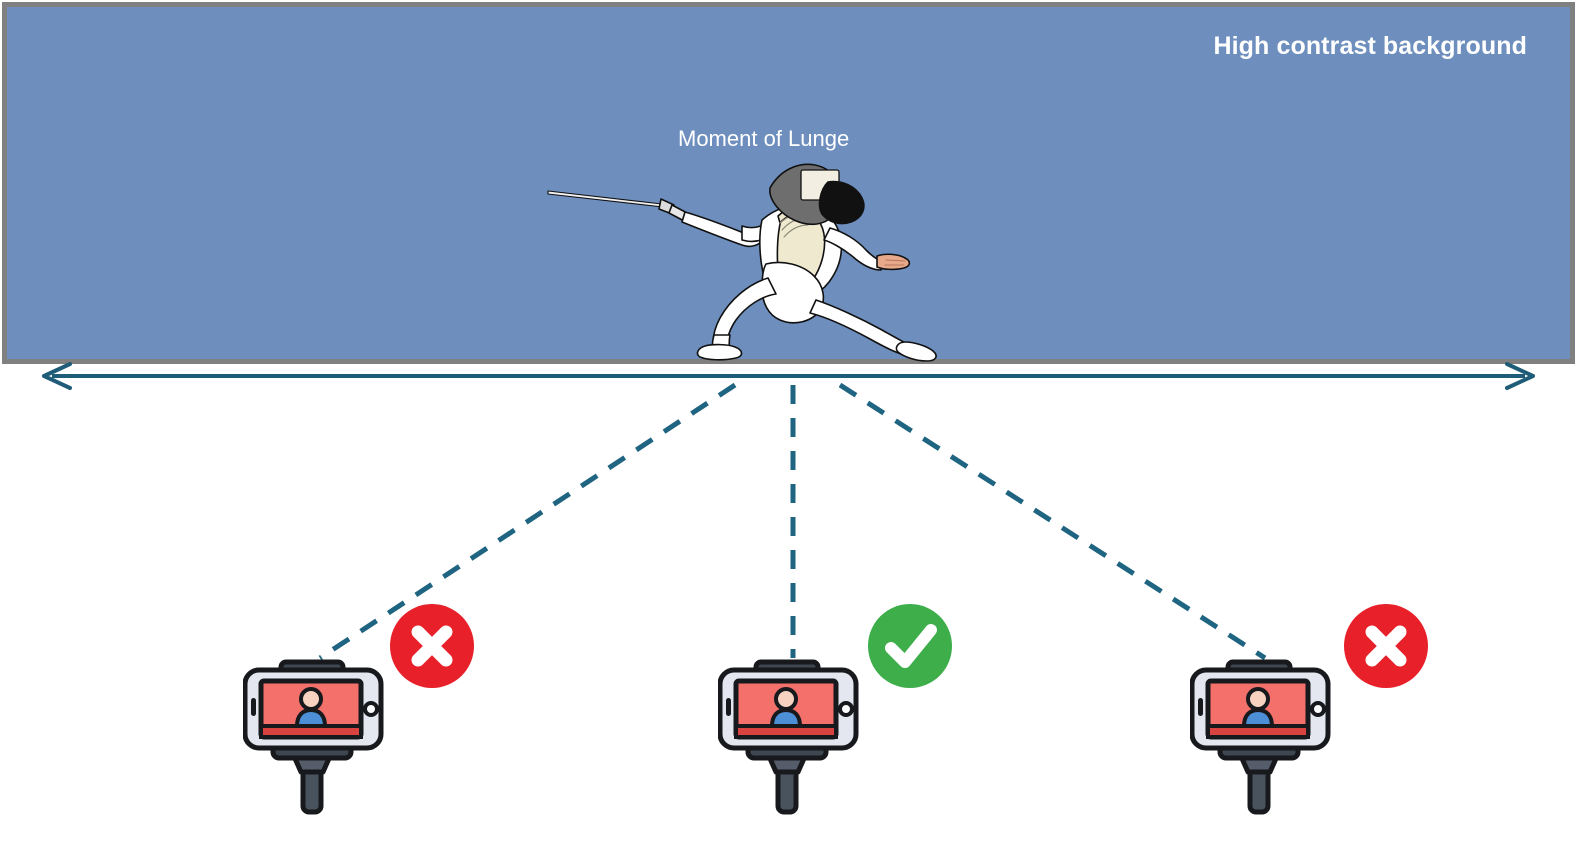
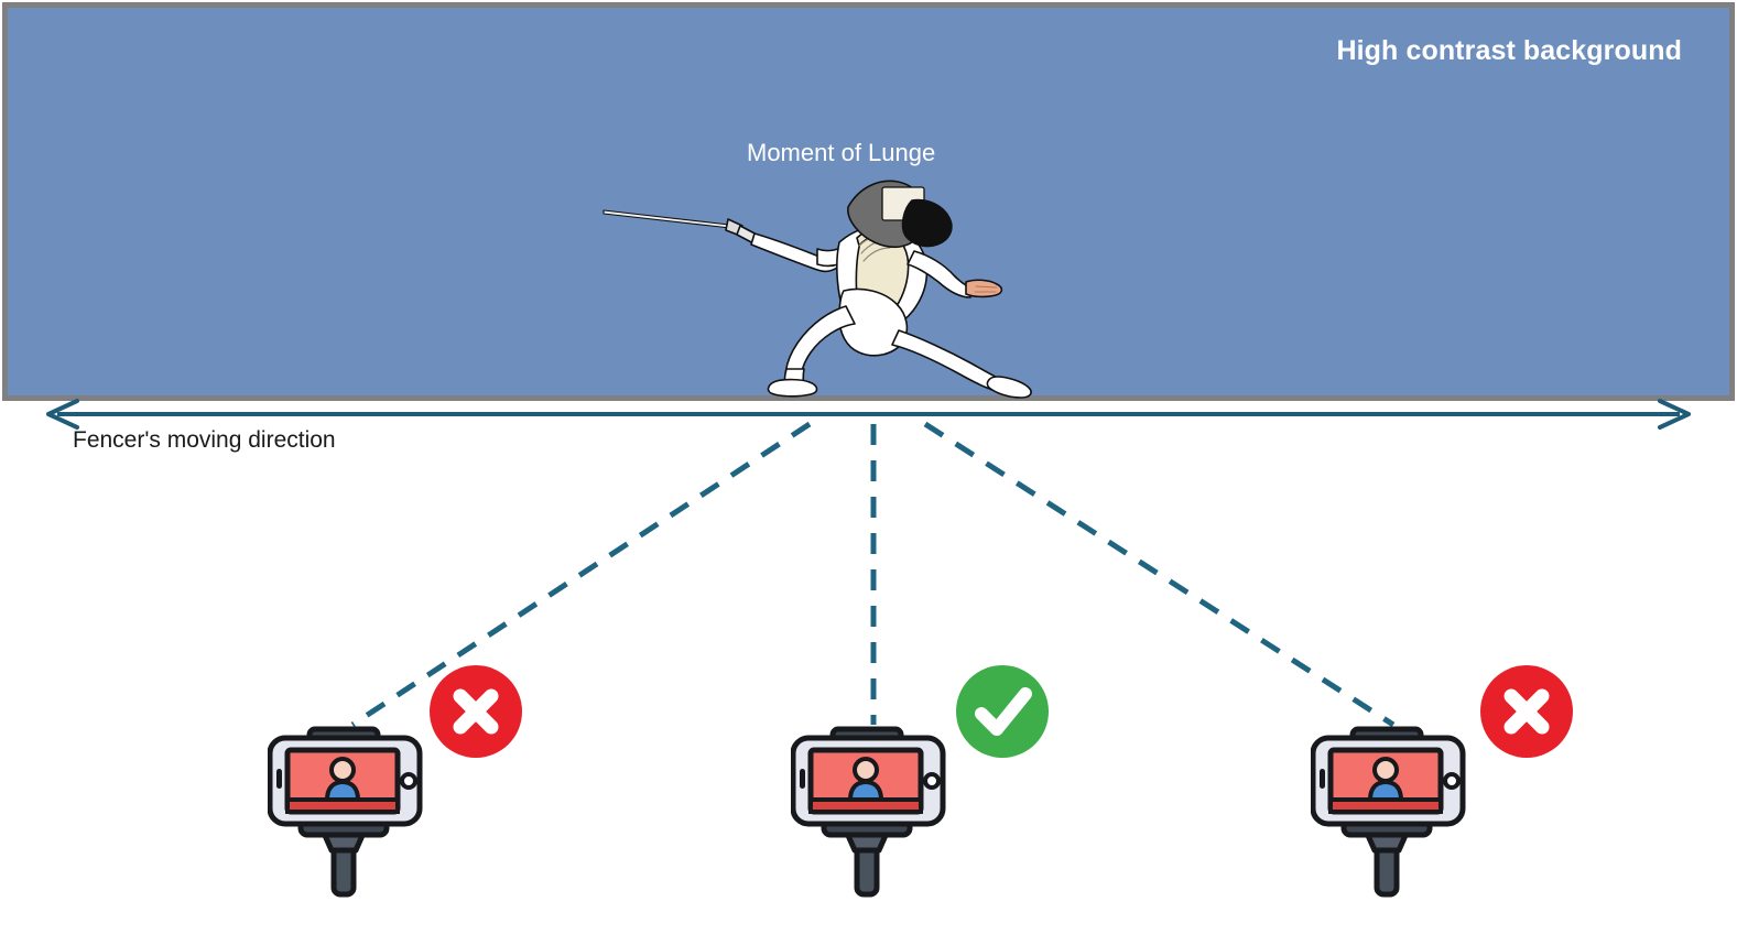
  High contrast background
  Moment of Lunge
+ Fencer's moving direction
